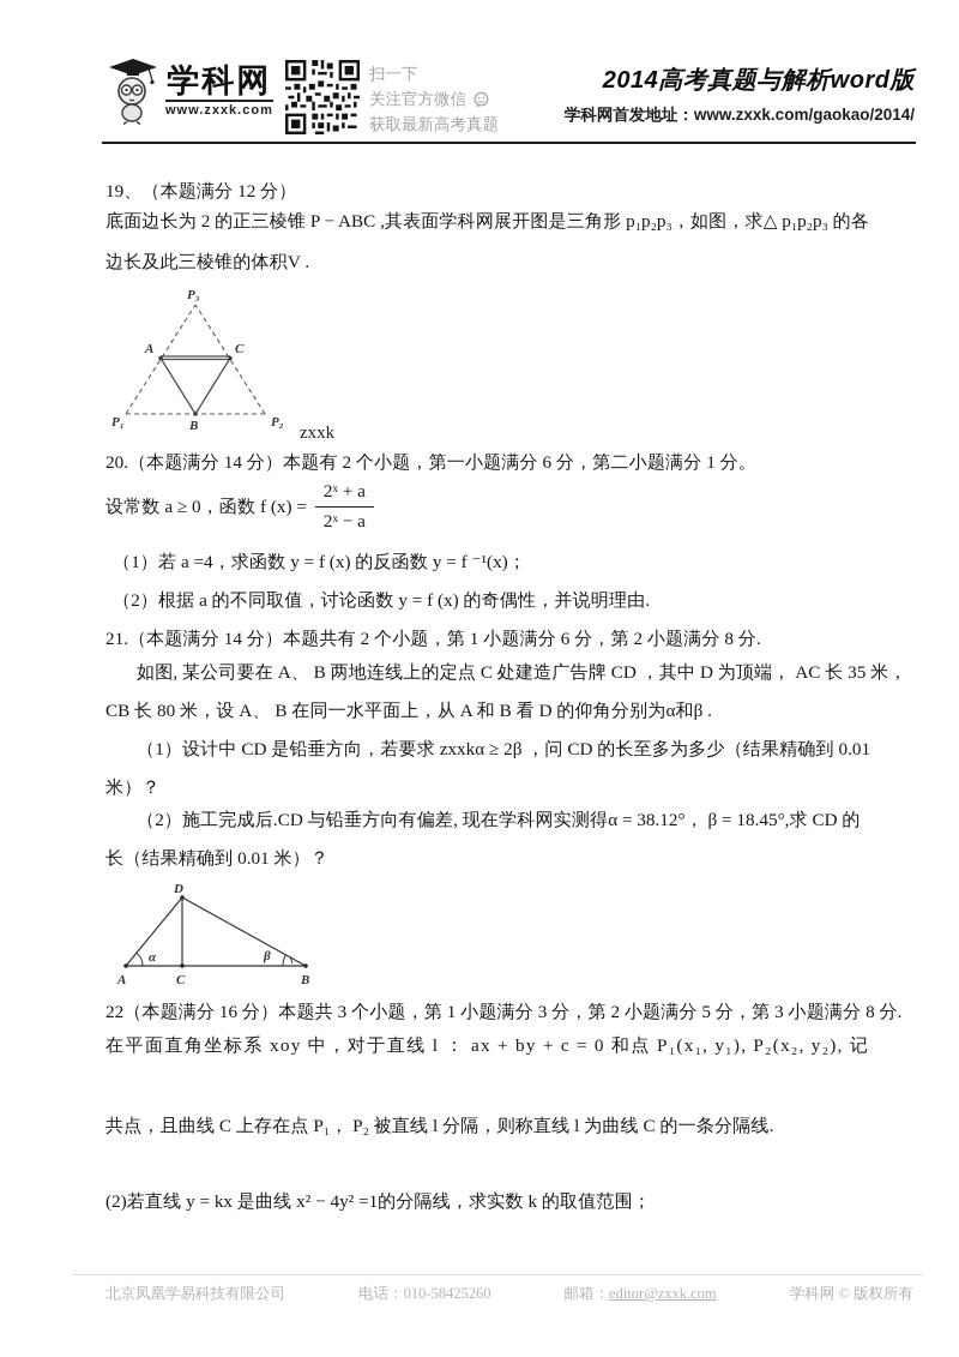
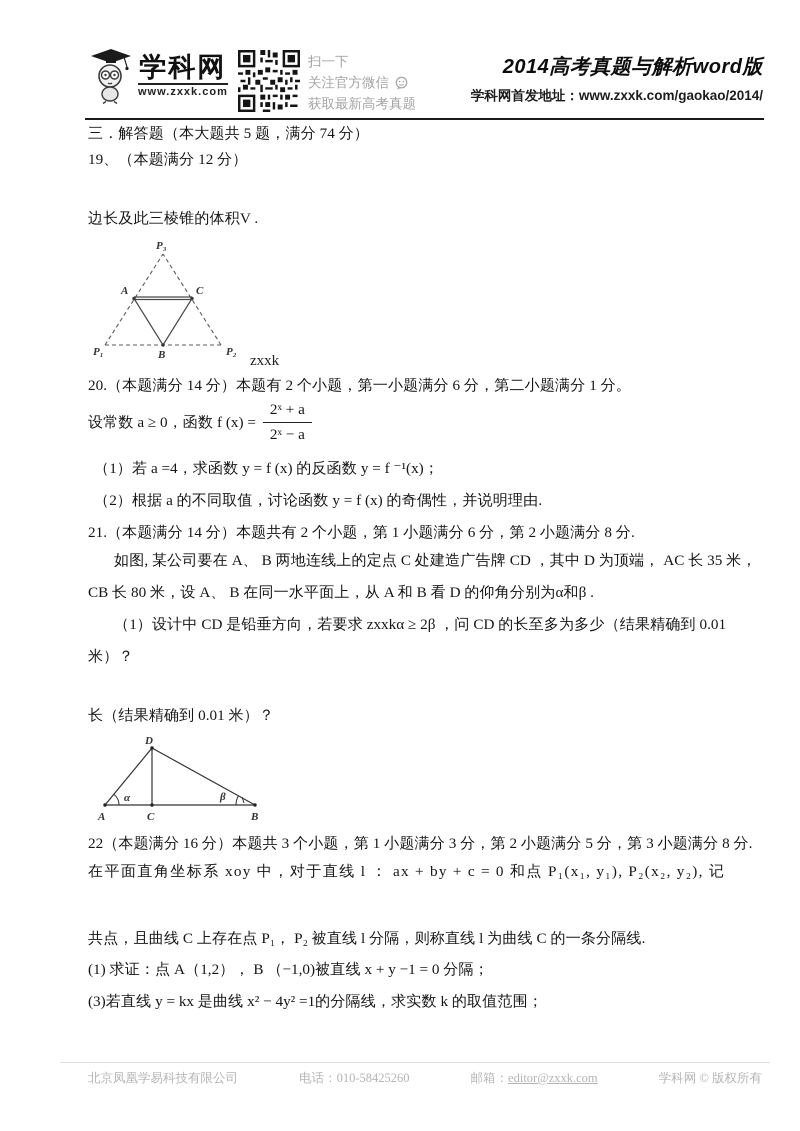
  学科网
  www.zxxk.com
  扫一下
  关注官方微信
  获取最新高考真题
  2014高考真题与解析word版
  学科网首发地址：www.zxxk.com/gaokao/2014/
+ 三．解答题（本大题共 5 题，满分 74 分）
  19、（本题满分 12 分）
- 底面边长为 2 的正三棱锥 P − ABC ,其表面学科网展开图是三角形 p₁p₂p₃，如图，求△ p₁p₂p₃ 的各
  边长及此三棱锥的体积V .
  P₃
  A
  C
  P₁
  B
  P₂
  zxxk
  20.（本题满分 14 分）本题有 2 个小题，第一小题满分 6 分，第二小题满分 1 分。
  设常数 a ≥ 0，函数 f (x) =
  2ˣ + a
  2ˣ − a
  （1）若 a =4，求函数 y = f (x) 的反函数 y = f ⁻¹(x)；
  （2）根据 a 的不同取值，讨论函数 y = f (x) 的奇偶性，并说明理由.
  21.（本题满分 14 分）本题共有 2 个小题，第 1 小题满分 6 分，第 2 小题满分 8 分.
  如图, 某公司要在 A、 B 两地连线上的定点 C 处建造广告牌 CD ，其中 D 为顶端， AC 长 35 米，
  CB 长 80 米，设 A、 B 在同一水平面上，从 A 和 B 看 D 的仰角分别为α和β .
  （1）设计中 CD 是铅垂方向，若要求 zxxkα ≥ 2β ，问 CD 的长至多为多少（结果精确到 0.01
  米）？
- （2）施工完成后.CD 与铅垂方向有偏差, 现在学科网实测得α = 38.12°， β = 18.45°,求 CD 的
  长（结果精确到 0.01 米）？
  D
  A
  C
  B
  α
  β
  22（本题满分 16 分）本题共 3 个小题，第 1 小题满分 3 分，第 2 小题满分 5 分，第 3 小题满分 8 分.
  在平面直角坐标系 xoy 中，对于直线 l ： ax + by + c = 0 和点 P₁(x₁, y₁), P₂(x₂, y₂), 记
  共点，且曲线 C 上存在点 P₁， P₂ 被直线 l 分隔，则称直线 l 为曲线 C 的一条分隔线.
+ (1) 求证：点 A（1,2）， B （−1,0)被直线 x + y −1 = 0 分隔；
- (2)若直线 y = kx 是曲线 x² − 4y² =1的分隔线，求实数 k 的取值范围；
+ (3)若直线 y = kx 是曲线 x² − 4y² =1的分隔线，求实数 k 的取值范围；
  北京凤凰学易科技有限公司
  电话：010-58425260
  邮箱：editor@zxxk.com
  学科网 © 版权所有
